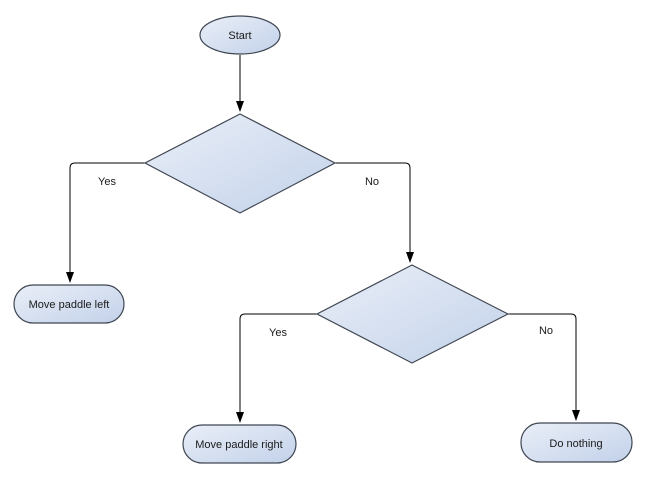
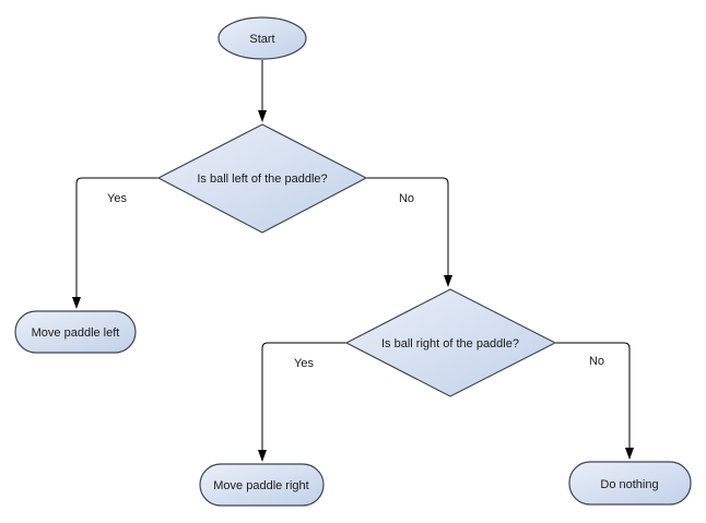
  Yes
  No
  Yes
  No
  Start
+ Is ball left of the paddle?
+ Is ball right of the paddle?
  Move paddle left
  Move paddle right
  Do nothing
